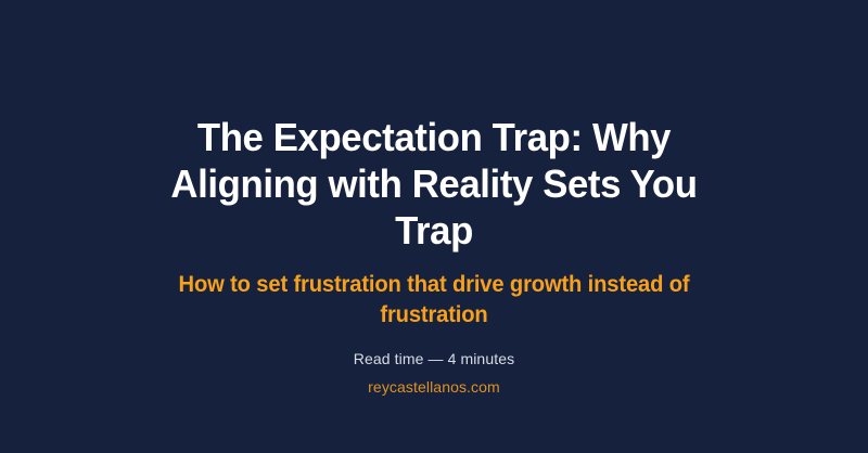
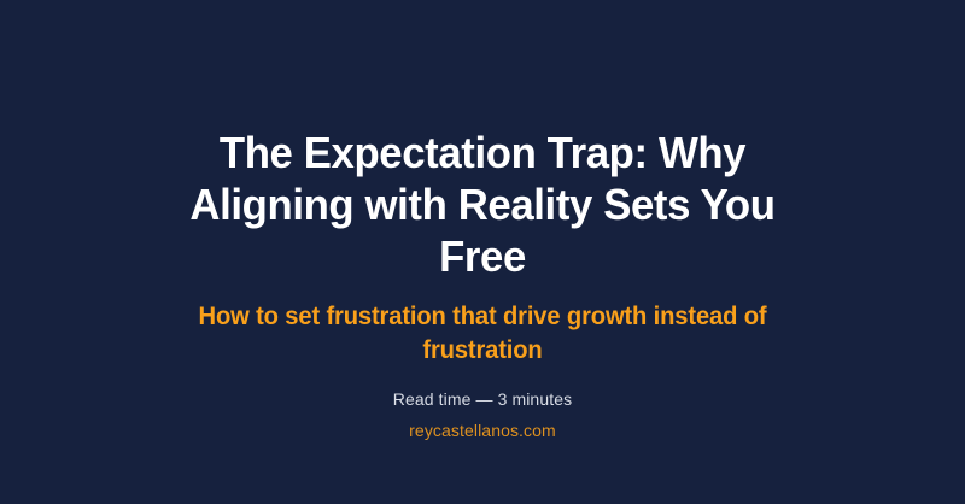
- The Expectation Trap: Why Aligning with Reality Sets You Trap
+ The Expectation Trap: Why Aligning with Reality Sets You Free
  How to set frustration that drive growth instead of frustration
- Read time — 4 minutes
+ Read time — 3 minutes
  reycastellanos.com
